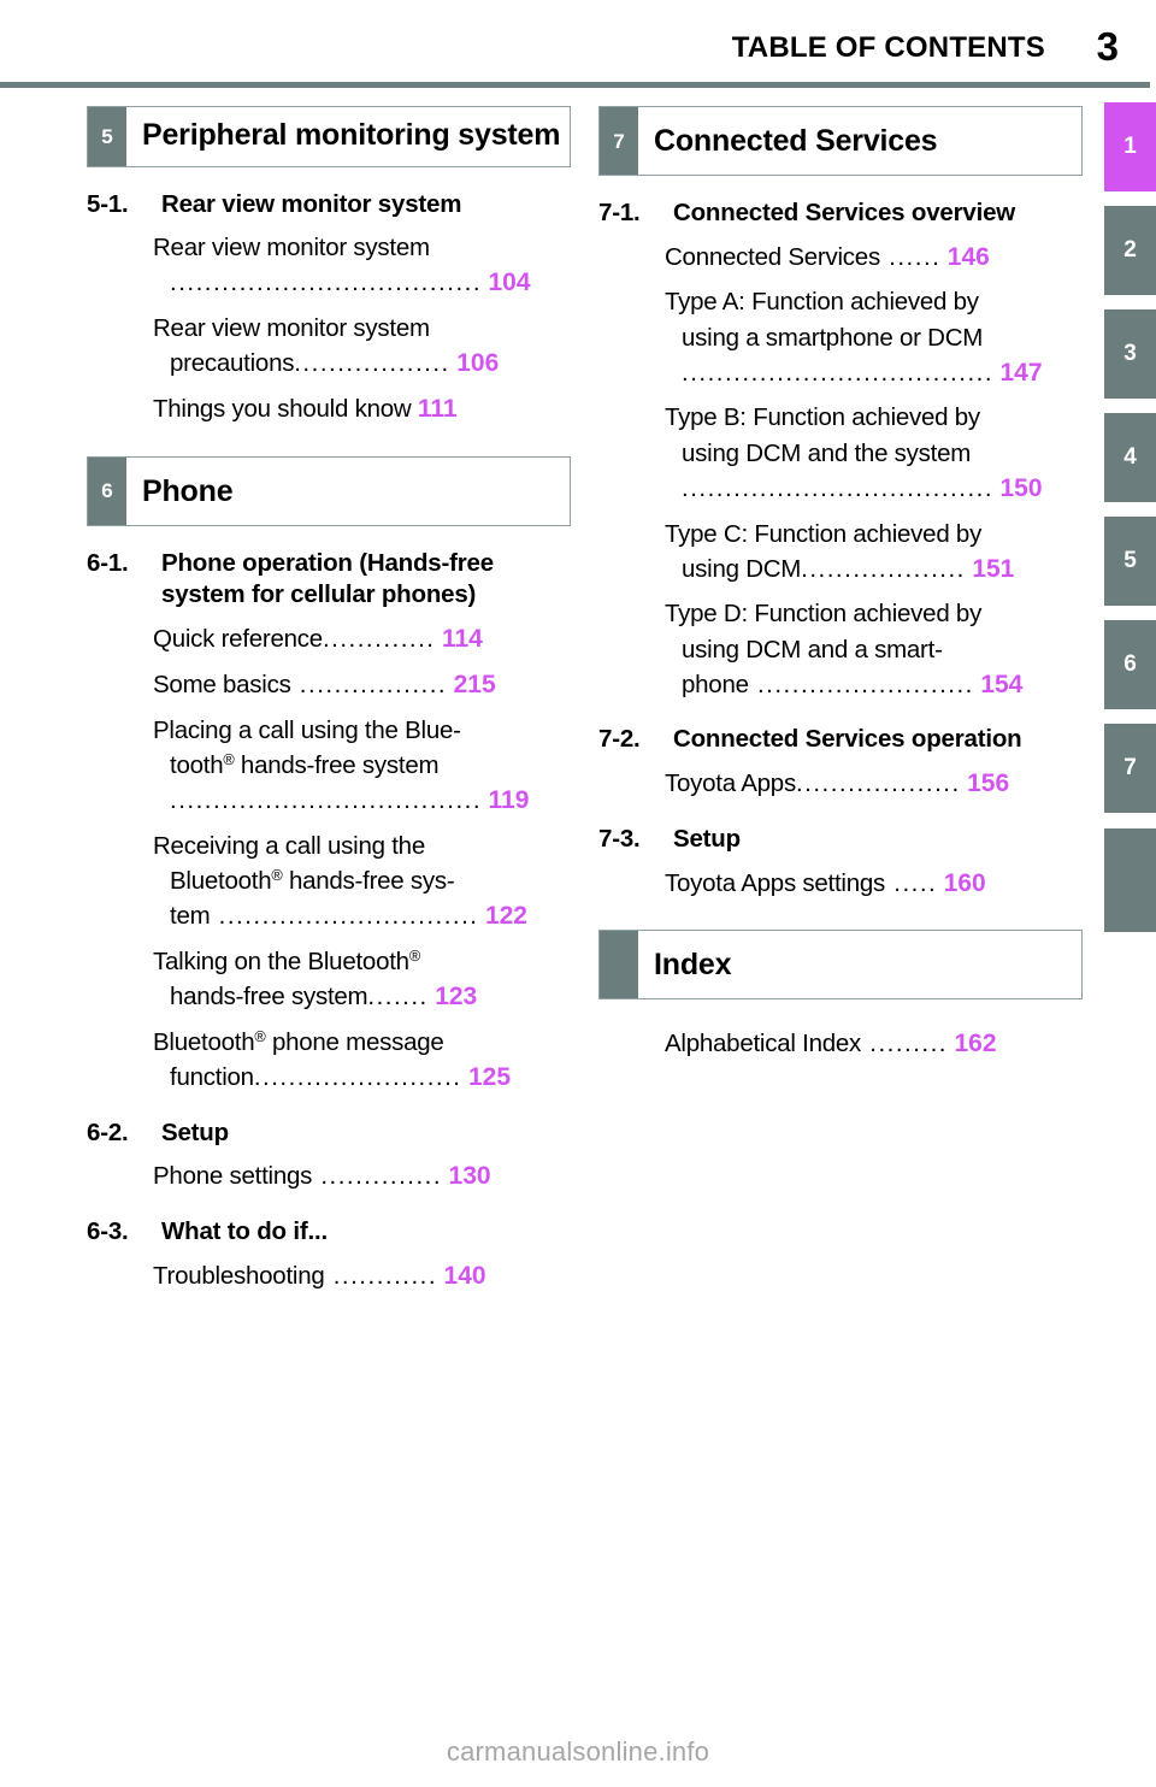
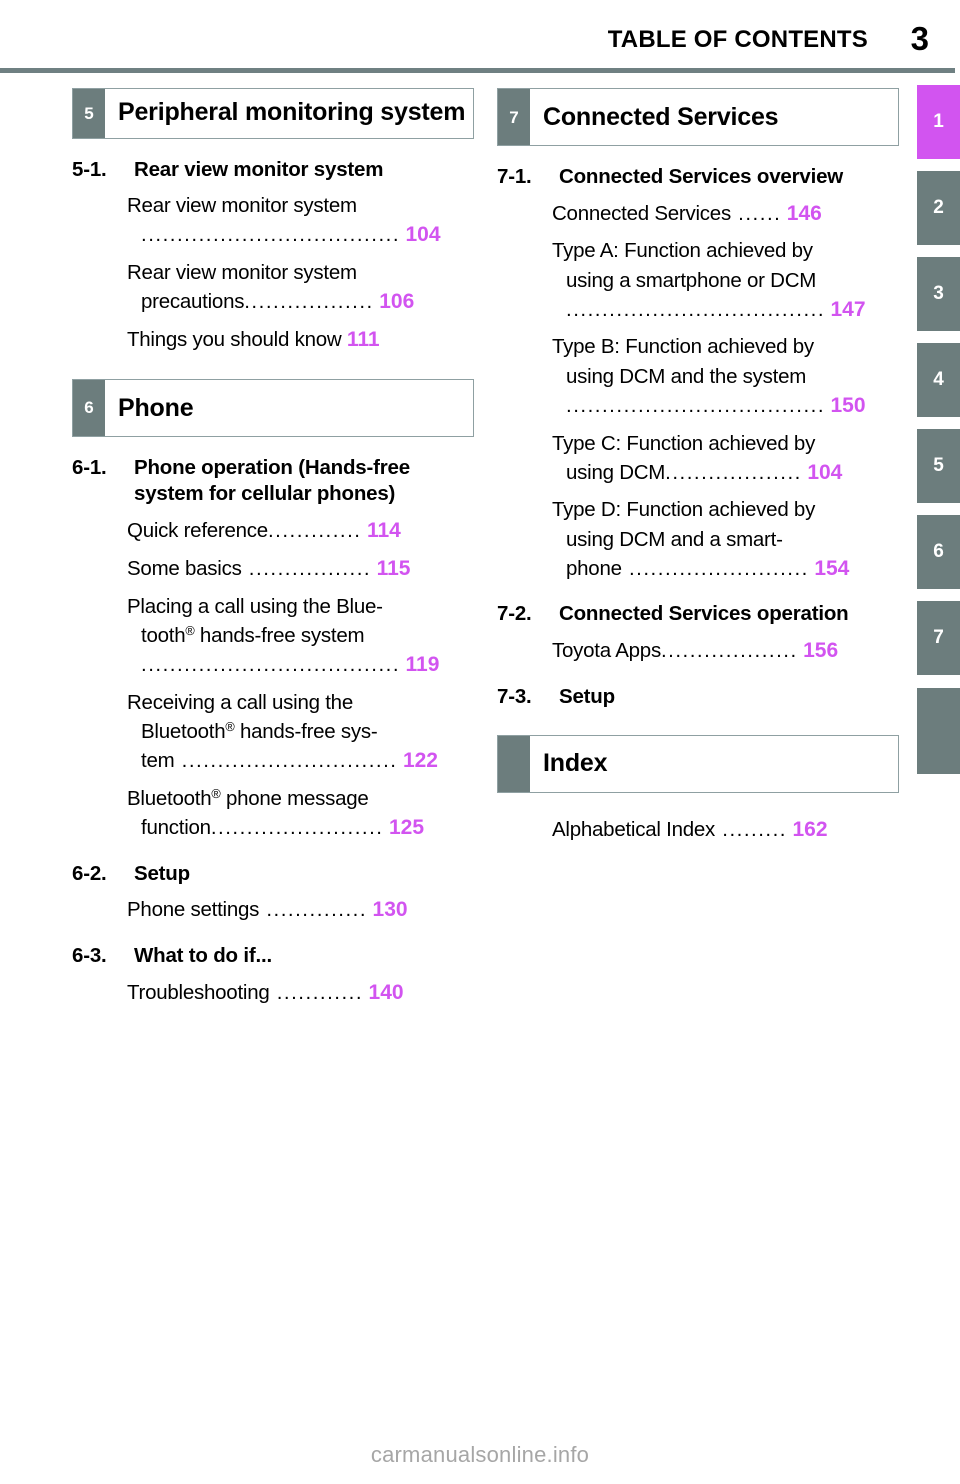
  TABLE OF CONTENTS
  3
  1
  2
  3
  4
  5
  6
  7
  5
  Peripheral monitoring system
  5-1.
  Rear view monitor system
  Rear view monitor system
  .................................... 104
  Rear view monitor system
  precautions.................. 106
  Things you should know 111
  6
  Phone
  6-1.
  Phone operation (Hands-free system for cellular phones)
  Quick reference............. 114
- Some basics ................. 215
+ Some basics ................. 115
  Placing a call using the Blue-
  tooth® hands-free system
  .................................... 119
  Receiving a call using the
  Bluetooth® hands-free sys-
  tem .............................. 122
- Talking on the Bluetooth®
- hands-free system....... 123
  Bluetooth® phone message
  function........................ 125
  6-2.
  Setup
  Phone settings .............. 130
  6-3.
  What to do if...
  Troubleshooting ............ 140
  7
  Connected Services
  7-1.
  Connected Services overview
  Connected Services ...... 146
  Type A: Function achieved by
  using a smartphone or DCM
  .................................... 147
  Type B: Function achieved by
  using DCM and the system
  .................................... 150
  Type C: Function achieved by
- using DCM................... 151
+ using DCM................... 104
  Type D: Function achieved by
  using DCM and a smart-
  phone ......................... 154
  7-2.
  Connected Services operation
  Toyota Apps................... 156
  7-3.
  Setup
- Toyota Apps settings ..... 160
  Index
  Alphabetical Index ......... 162
  carmanualsonline.info
